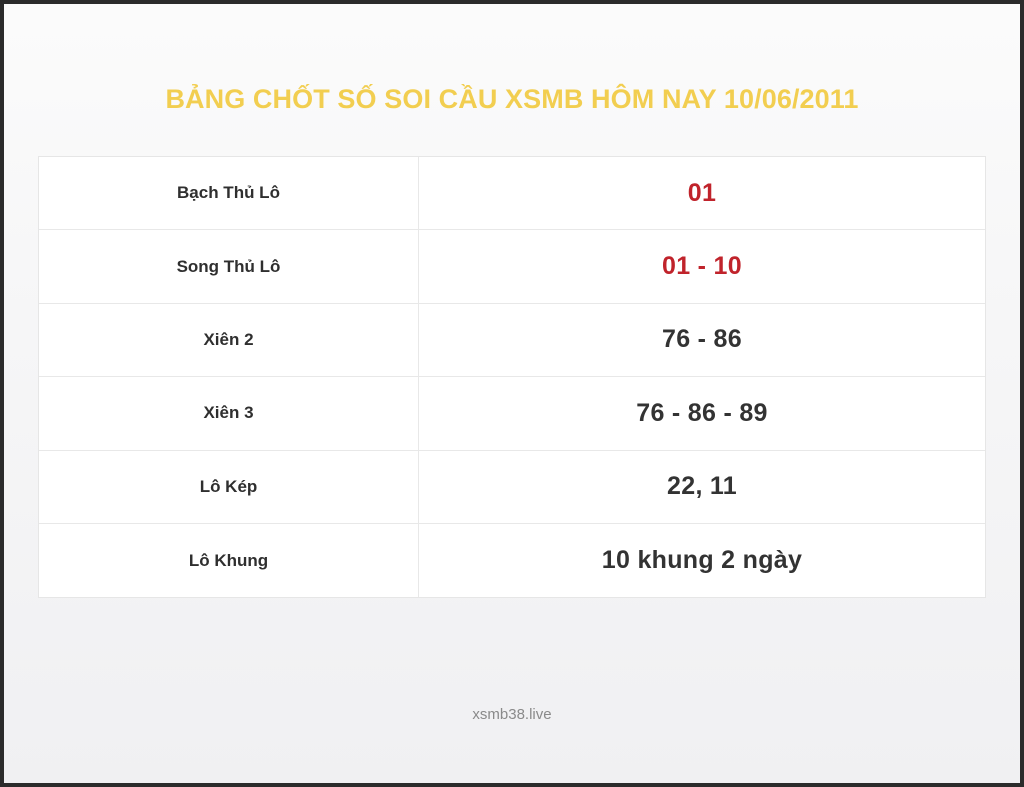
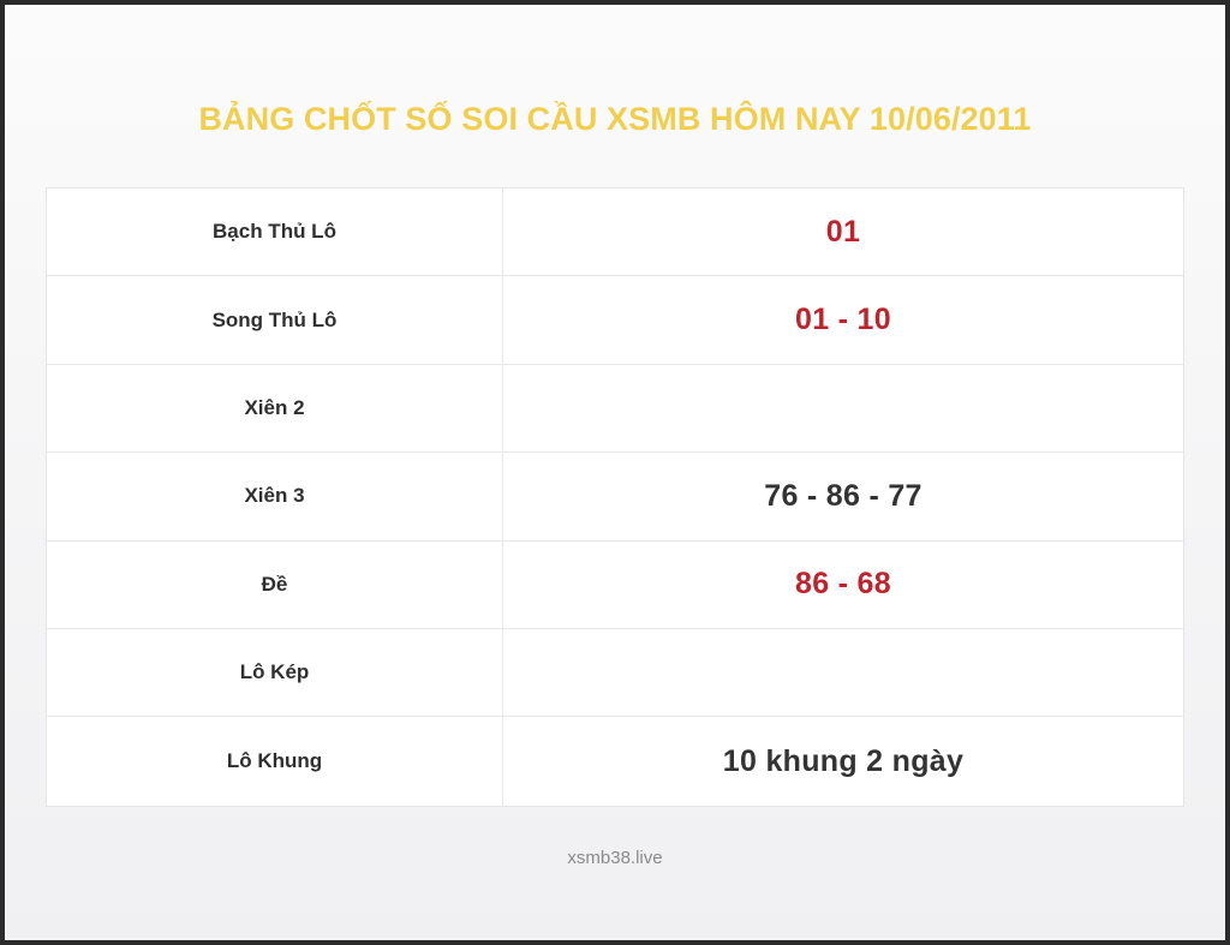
  BẢNG CHỐT SỐ SOI CẦU XSMB HÔM NAY 10/06/2011
  Bạch Thủ Lô
  01
  Song Thủ Lô
  01 - 10
  Xiên 2
- 76 - 86
  Xiên 3
- 76 - 86 - 89
+ 76 - 86 - 77
+ Đề
+ 86 - 68
  Lô Kép
- 22, 11
  Lô Khung
  10 khung 2 ngày
  xsmb38.live
